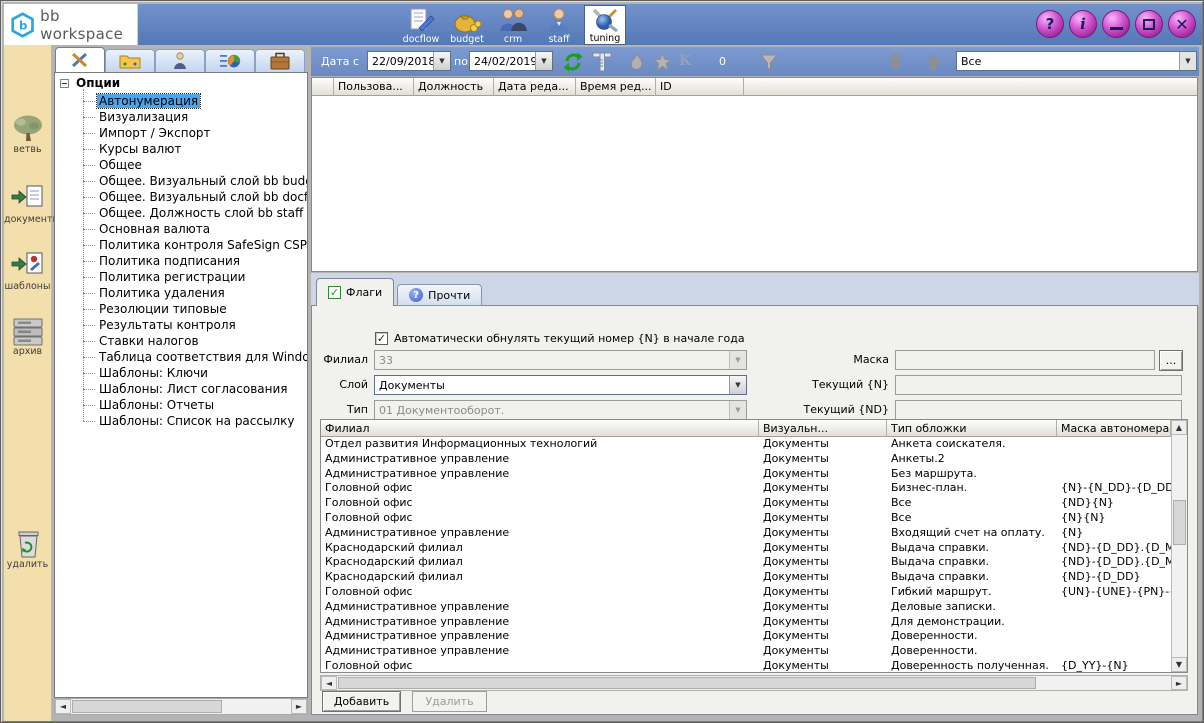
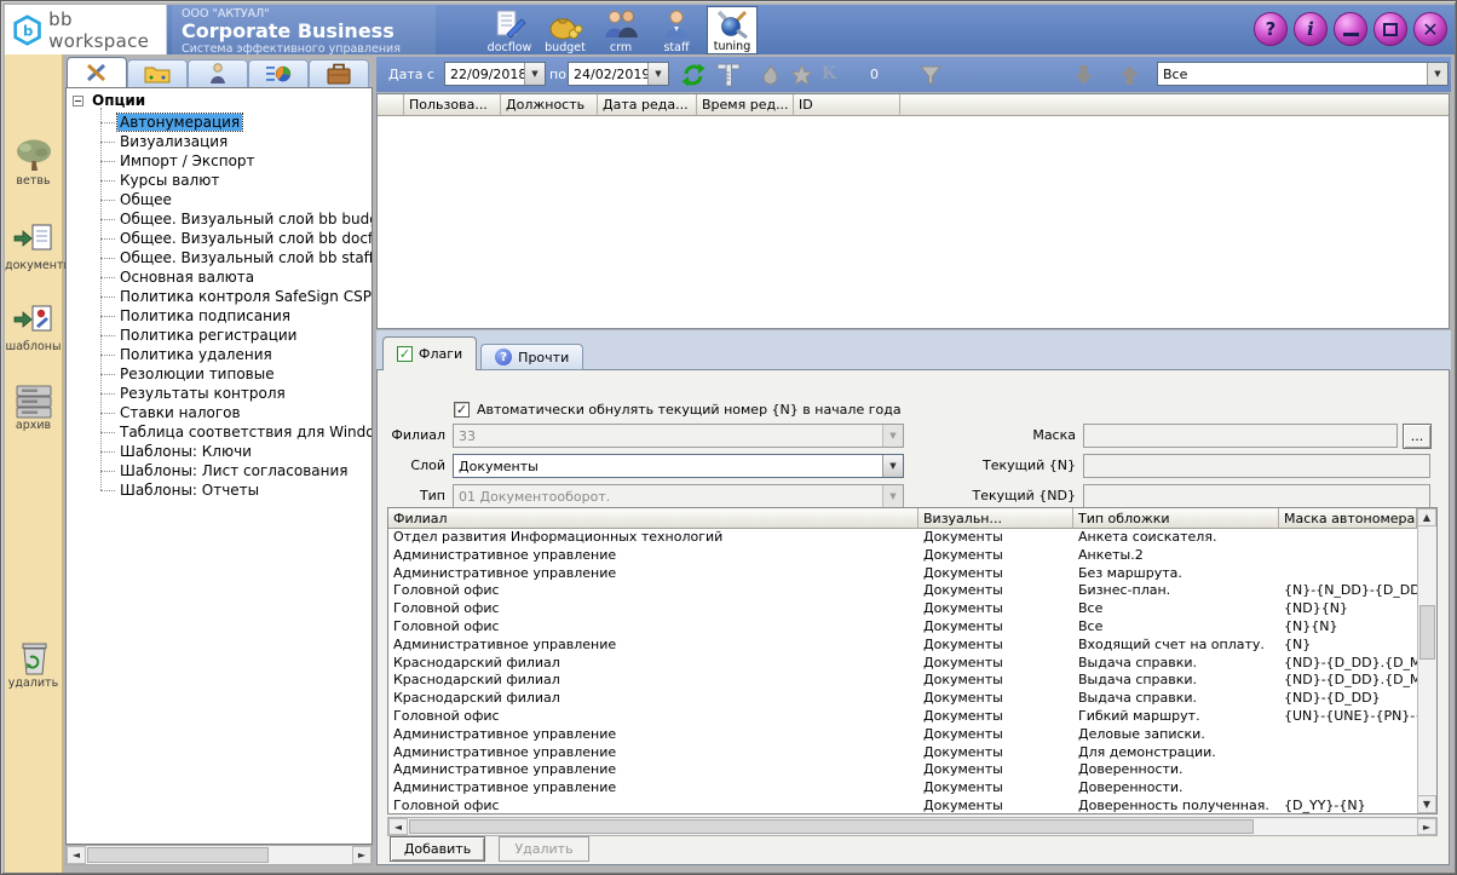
  b
  bb workspace
+ ООО "АКТУАЛ"
+ Corporate Business
+ Система эффективного управления
  docflow
  budget
  crm
  staff
  tuning
  ?
  i
  ветвь
  документ
  шаблоны
  архив
  удалить
  Опции
  Автонумерация
  Визуализация
  Импорт / Экспорт
  Курсы валют
  Общее
  Общее. Визуальный слой bb bud
  Общее. Визуальный слой bb docf
- Общее. Должность слой bb staff
+ Общее. Визуальный слой bb staff
  Основная валюта
  Политика контроля SafeSign CSP
  Политика подписания
  Политика регистрации
  Политика удаления
  Резолюции типовые
  Результаты контроля
  Ставки налогов
  Таблица соответствия для Windo
  Шаблоны: Ключи
  Шаблоны: Лист согласования
  Шаблоны: Отчеты
- Шаблоны: Список на рассылку
  Дата с
  22/09/2018
  по
  24/02/2019
  K
  0
  Все
  Пользова...
  Должность
  Дата реда...
  Время ред...
  ID
  Флаги
  Прочти
  Автоматически обнулять текущий номер {N} в начале года
  Филиал
  33
  Маска
  ...
  Слой
  Документы
  Текущий {N}
  Тип
  01 Документооборот.
  Текущий {ND}
  Филиал
  Визуальн...
  Тип обложки
  Маска автономера
  Отдел развития Информационных технологий
  Документы
  Анкета соискателя.
  Административное управление
  Документы
  Анкеты.2
  Административное управление
  Документы
  Без маршрута.
  Головной офис
  Документы
  Бизнес-план.
  {N}-{N_DD}-{D_DD
  Головной офис
  Документы
  Все
  {ND}{N}
  Головной офис
  Документы
  Все
  {N}{N}
  Административное управление
  Документы
  Входящий счет на оплату.
  {N}
  Краснодарский филиал
  Документы
  Выдача справки.
  {ND}-{D_DD}.{D_M
  Краснодарский филиал
  Документы
  Выдача справки.
  {ND}-{D_DD}.{D_M
  Краснодарский филиал
  Документы
  Выдача справки.
  {ND}-{D_DD}
  Головной офис
  Документы
  Гибкий маршрут.
  Административное управление
  Документы
  Деловые записки.
  Административное управление
  Документы
  Для демонстрации.
  Административное управление
  Документы
  Доверенности.
  Административное управление
  Документы
  Доверенности.
  Головной офис
  Документы
  Доверенность полученная.
  {D_YY}-{N}
  Добавить
  Удалить
